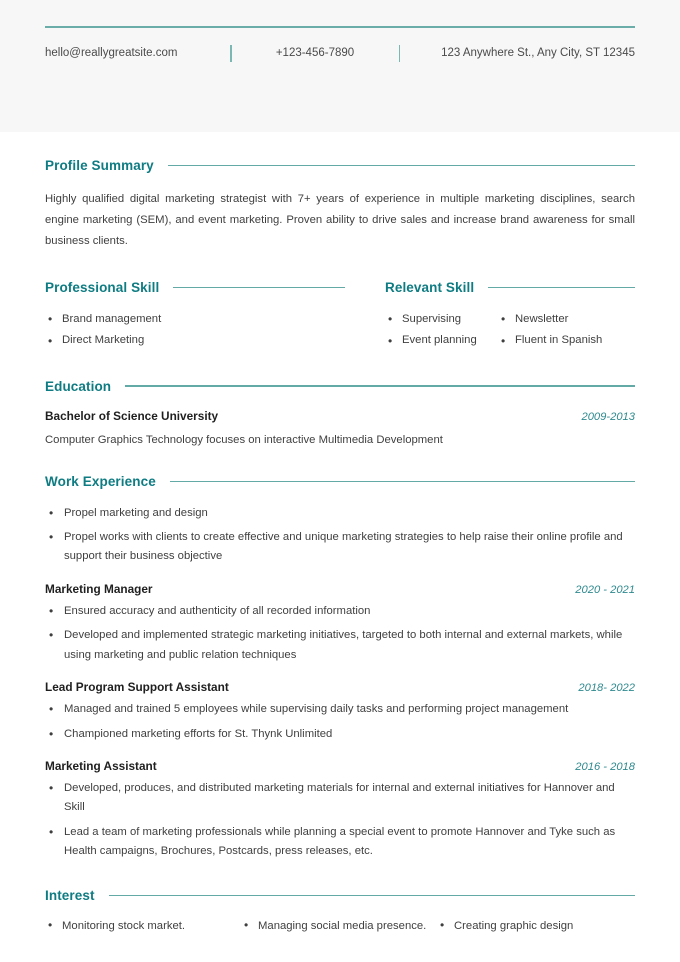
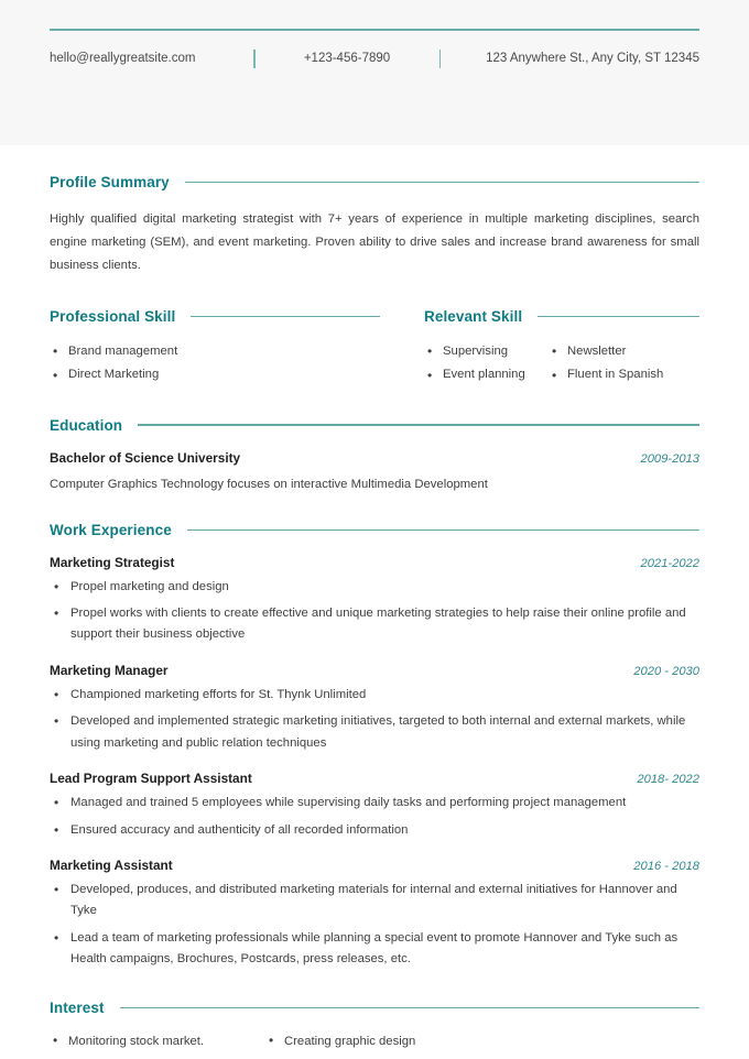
  hello@reallygreatsite.com
  +123-456-7890
  123 Anywhere St., Any City, ST 12345
  Profile Summary
  Highly qualified digital marketing strategist with 7+ years of experience in multiple marketing disciplines, search engine marketing (SEM), and event marketing. Proven ability to drive sales and increase brand awareness for small business clients.
  Professional Skill
  Brand management
  Direct Marketing
  Relevant Skill
  Supervising
  Event planning
  Newsletter
  Fluent in Spanish
  Education
  Bachelor of Science University
  2009-2013
  Computer Graphics Technology focuses on interactive Multimedia Development
  Work Experience
+ Marketing Strategist
+ 2021-2022
  Propel marketing and design
  Propel works with clients to create effective and unique marketing strategies to help raise their online profile and support their business objective
  Marketing Manager
- 2020 - 2021
+ 2020 - 2030
- Ensured accuracy and authenticity of all recorded information
+ Championed marketing efforts for St. Thynk Unlimited
  Developed and implemented strategic marketing initiatives, targeted to both internal and external markets, while using marketing and public relation techniques
  Lead Program Support Assistant
  2018- 2022
  Managed and trained 5 employees while supervising daily tasks and performing project management
- Championed marketing efforts for St. Thynk Unlimited
+ Ensured accuracy and authenticity of all recorded information
  Marketing Assistant
  2016 - 2018
- Developed, produces, and distributed marketing materials for internal and external initiatives for Hannover and Skill
+ Developed, produces, and distributed marketing materials for internal and external initiatives for Hannover and Tyke
  Lead a team of marketing professionals while planning a special event to promote Hannover and Tyke such as Health campaigns, Brochures, Postcards, press releases, etc.
  Interest
  Monitoring stock market.
- Managing social media presence.
  Creating graphic design
